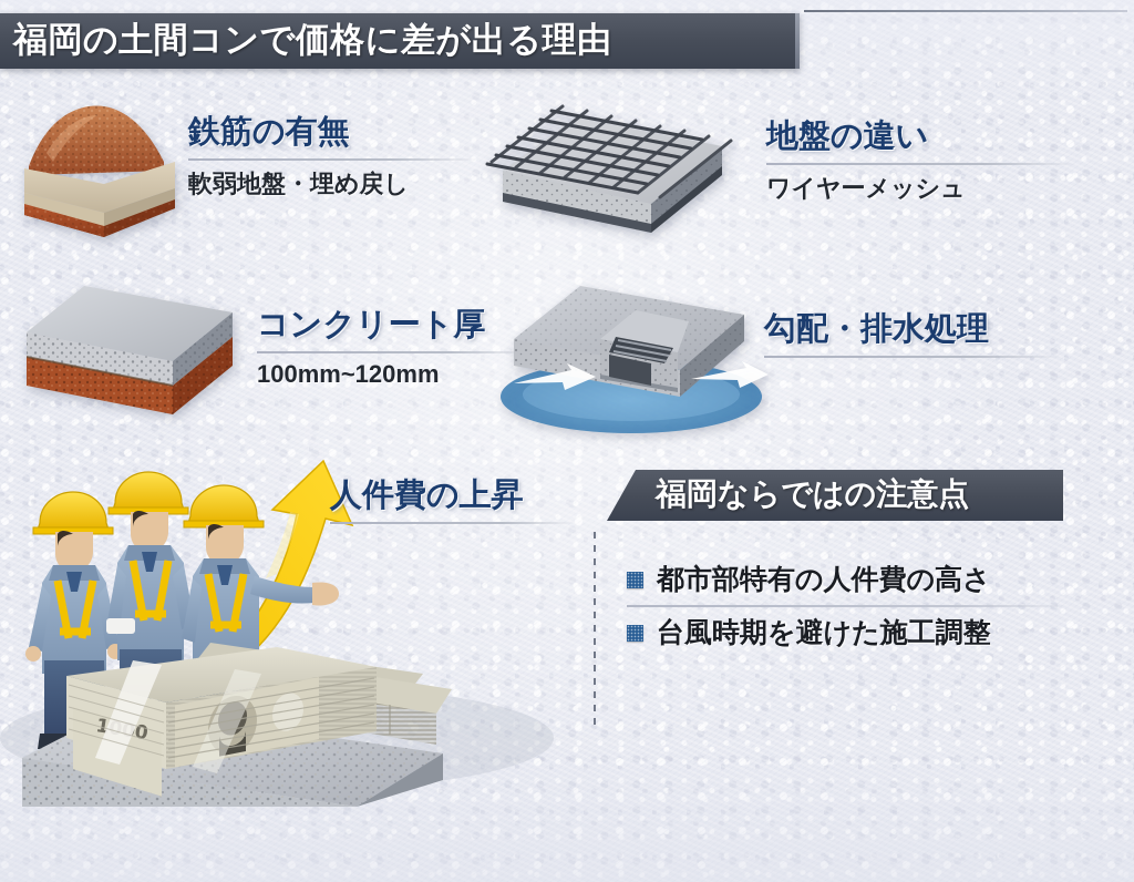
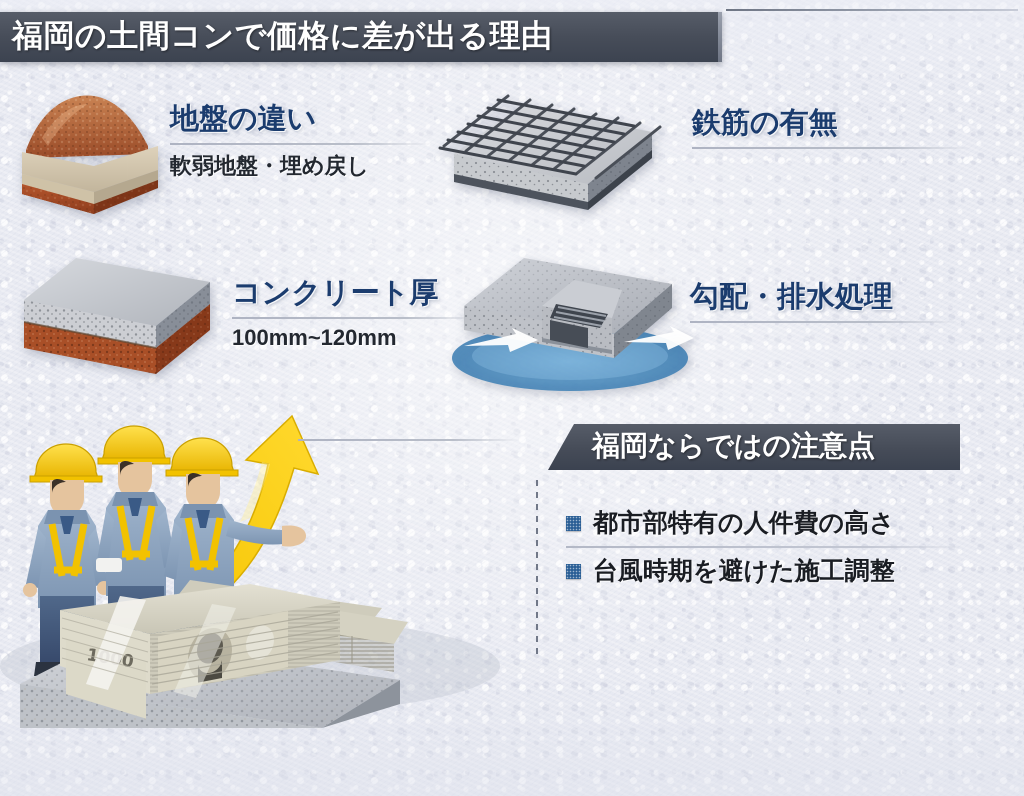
  福岡の土間コンで価格に差が出る理由
- 鉄筋の有無
+ 地盤の違い
  軟弱地盤・埋め戻し
- 地盤の違い
+ 鉄筋の有無
- ワイヤーメッシュ
  コンクリート厚
  100mm~120mm
  勾配・排水処理
- 人件費の上昇
  福岡ならではの注意点
  都市部特有の人件費の高さ
  台風時期を避けた施工調整
